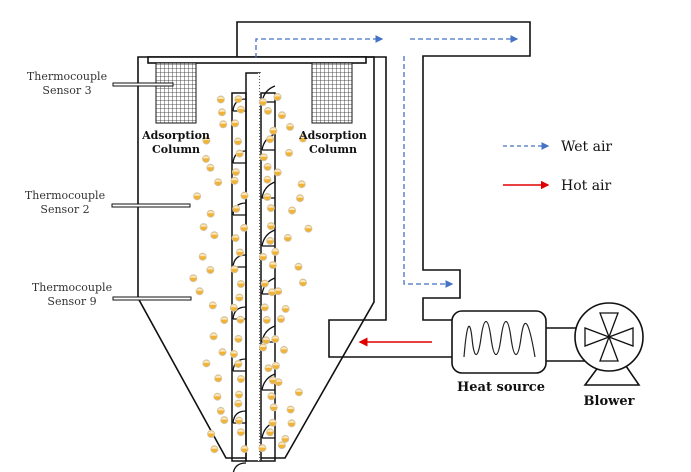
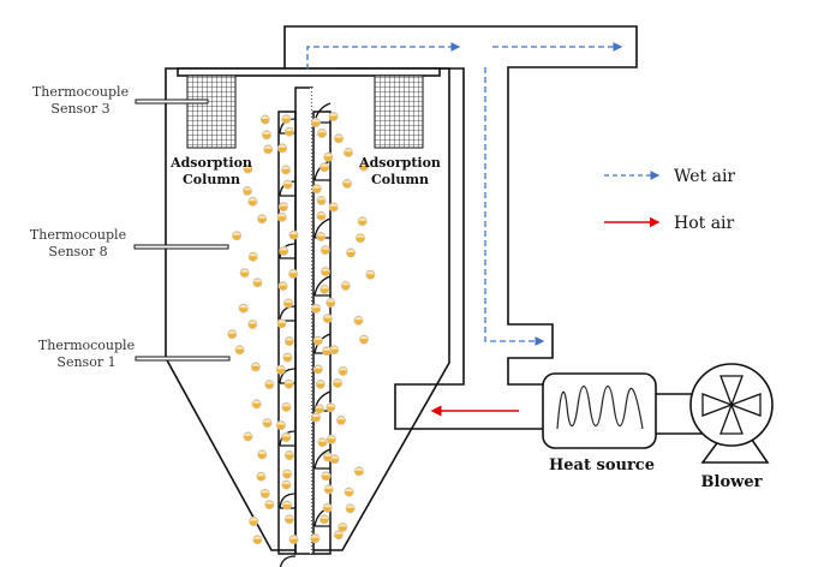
  Thermocouple
  Sensor 3
  Thermocouple
- Sensor 2
+ Sensor 8
  Thermocouple
- Sensor 9
+ Sensor 1
  Adsorption
  Column
  Adsorption
  Column
  Heat source
  Blower
  Wet air
  Hot air
